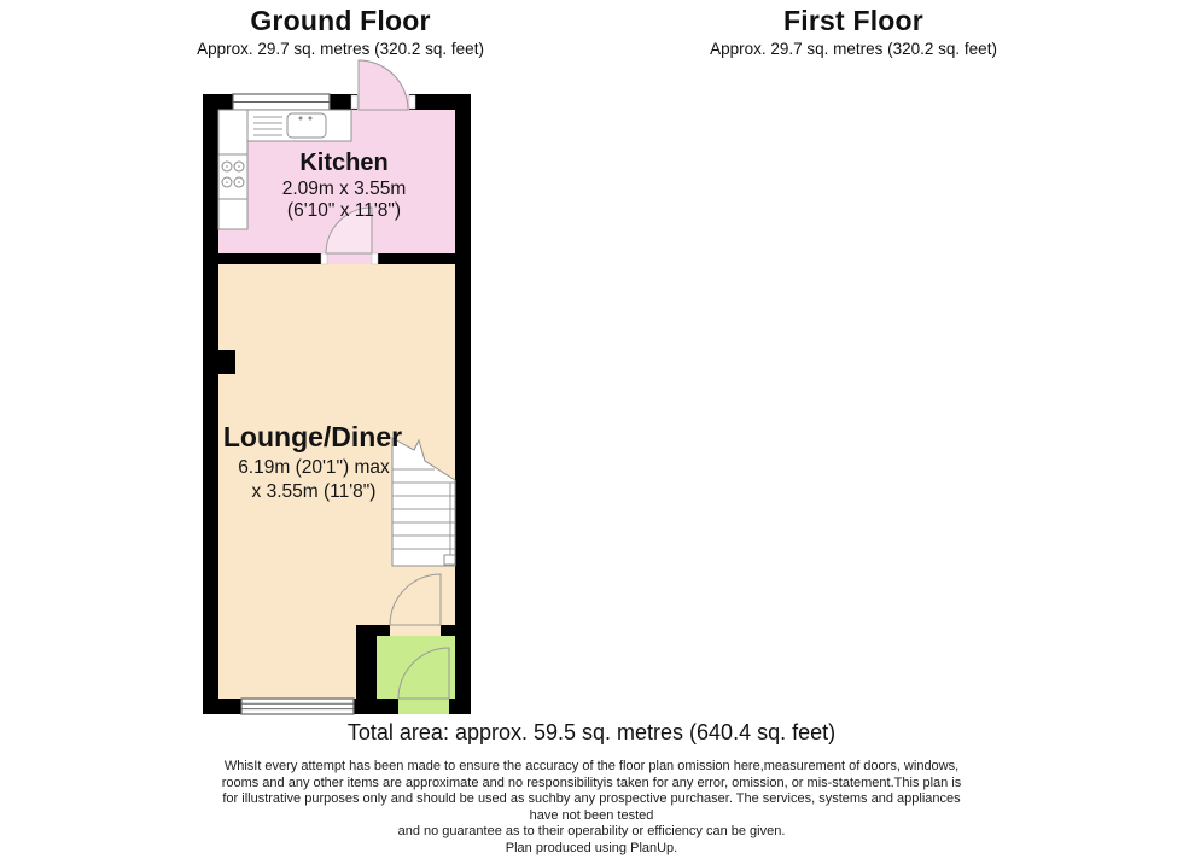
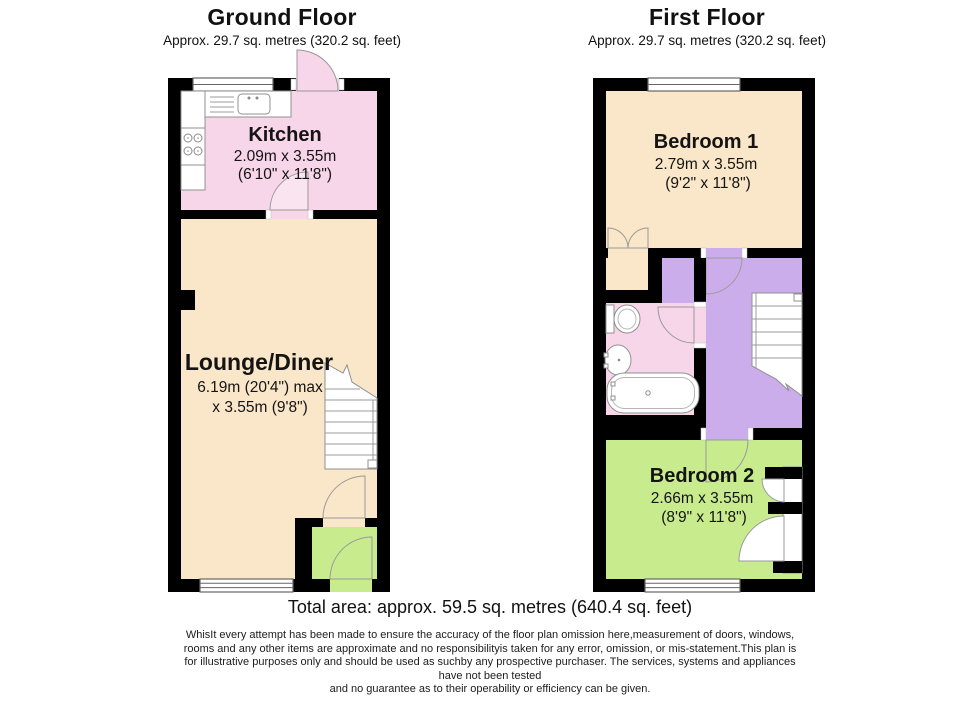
  Ground Floor
  Approx. 29.7 sq. metres (320.2 sq. feet)
  First Floor
  Approx. 29.7 sq. metres (320.2 sq. feet)
  Kitchen
  2.09m x 3.55m
  (6'10" x 11'8")
  Lounge/Diner
- 6.19m (20'1") max
+ 6.19m (20'4") max
- x 3.55m (11'8")
+ x 3.55m (9'8")
+ Bedroom 1
+ 2.79m x 3.55m
+ (9'2" x 11'8")
+ Bedroom 2
+ 2.66m x 3.55m
+ (8'9" x 11'8")
  Total area: approx. 59.5 sq. metres (640.4 sq. feet)
  WhisIt every attempt has been made to ensure the accuracy of the floor plan omission here,measurement of doors, windows,
  rooms and any other items are approximate and no responsibilityis taken for any error, omission, or mis-statement.This plan is
  for illustrative purposes only and should be used as suchby any prospective purchaser. The services, systems and appliances
  have not been tested
  and no guarantee as to their operability or efficiency can be given.
- Plan produced using PlanUp.
